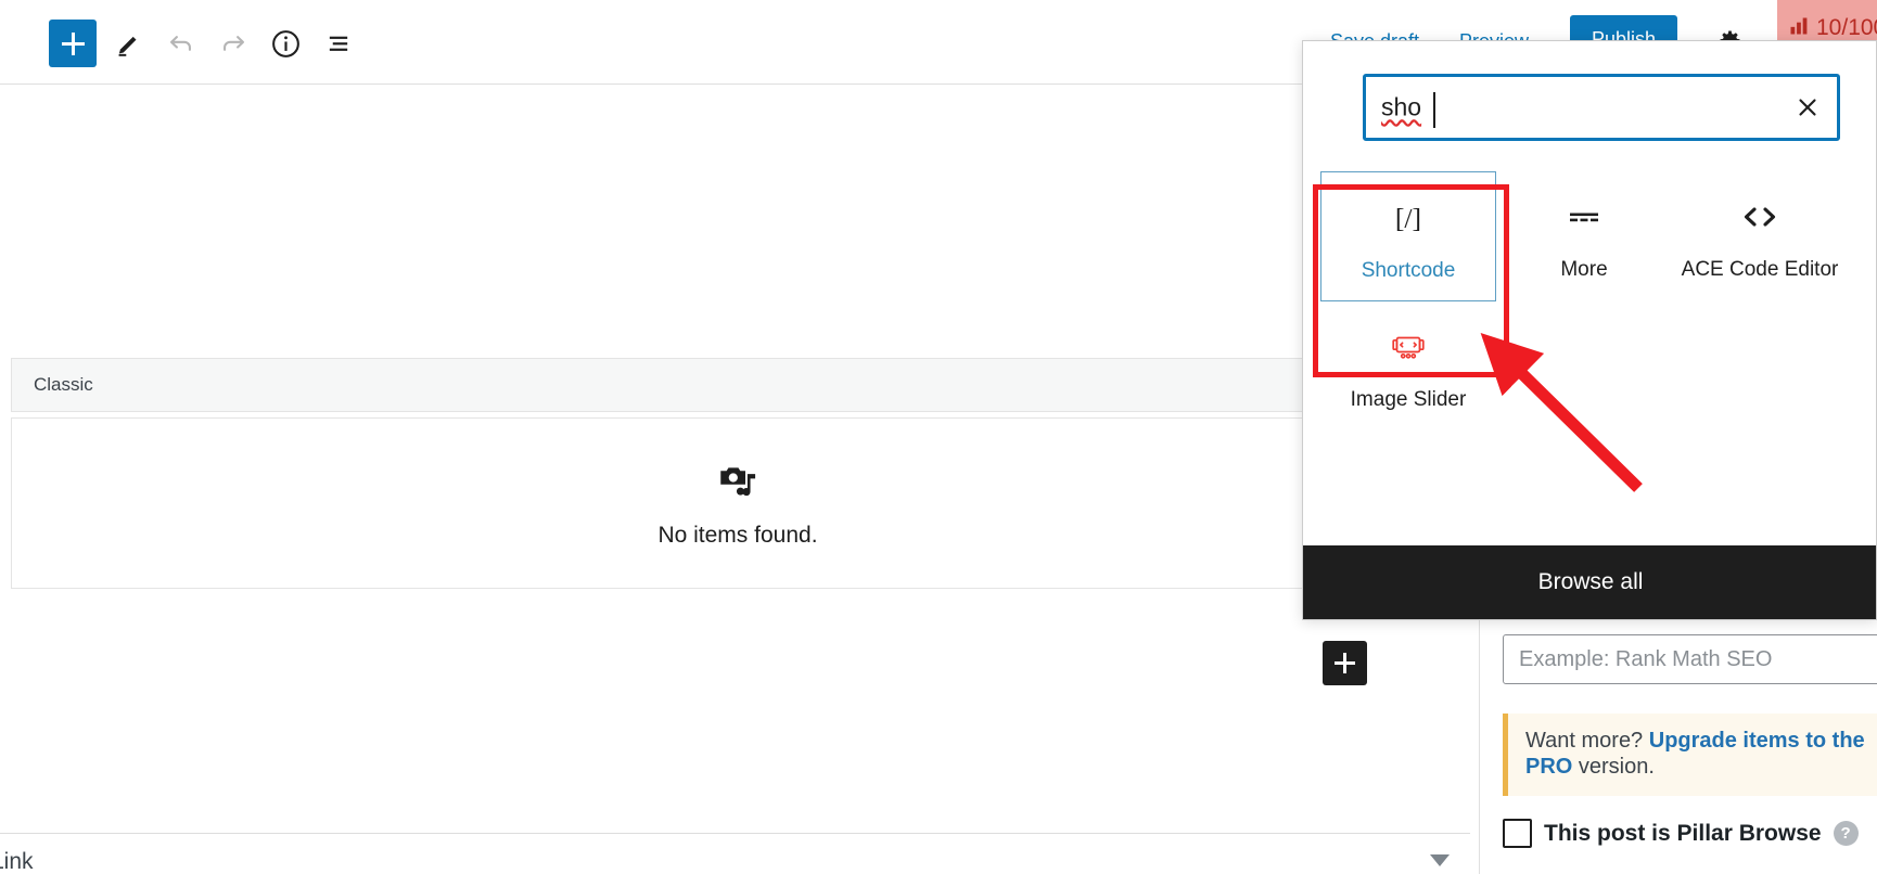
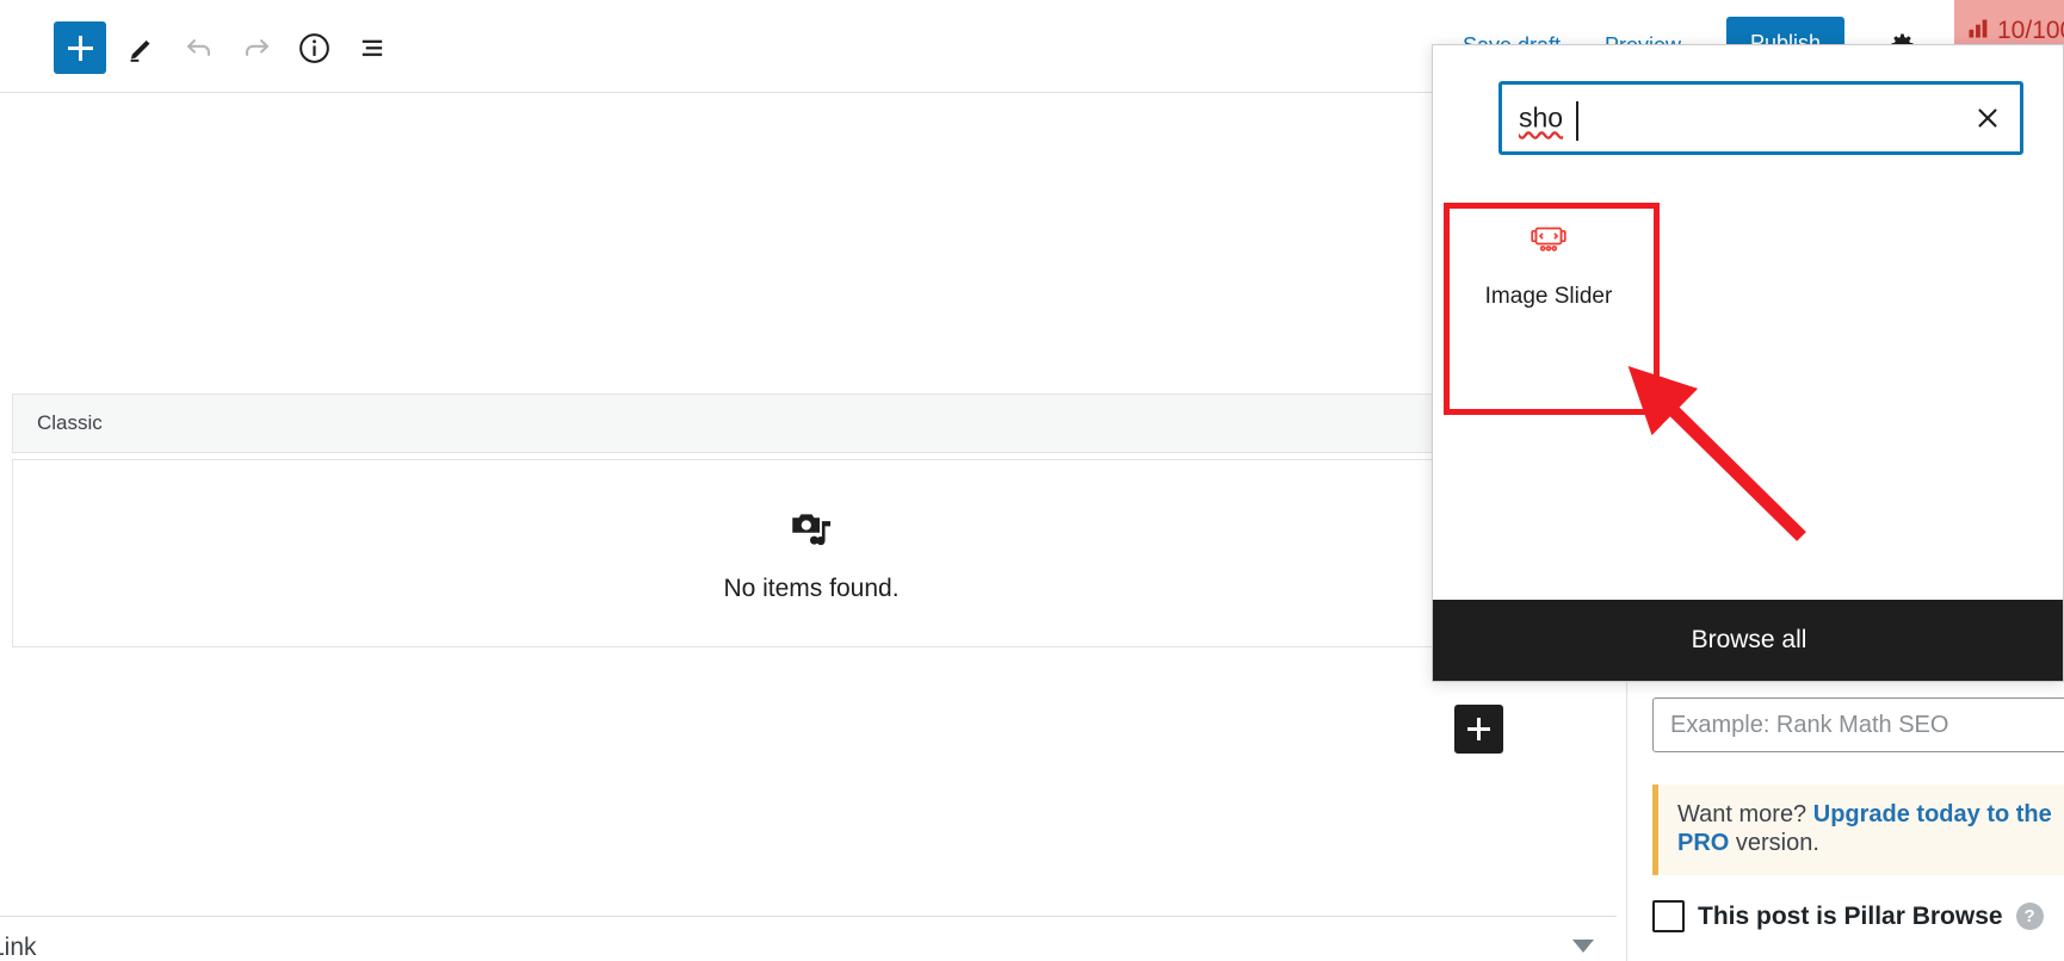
  Publish
  10/10
  Classic
  No items found.
  ink
  Example: Rank Math SEO
- Want more? Upgrade items to the PRO version.
+ Want more? Upgrade today to the PRO version.
  This post is Pillar Browse
  ?
  sho
- [/]
- Shortcode
- More
- ACE Code Editor
  Image Slider
  Browse all
